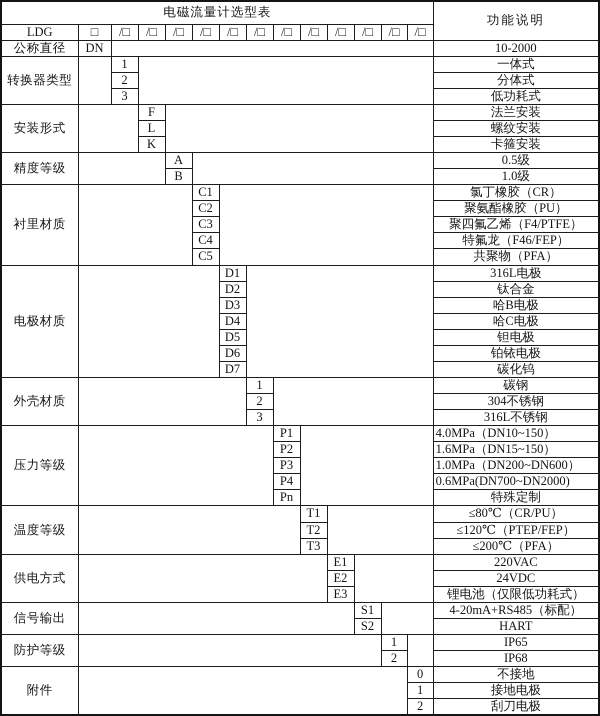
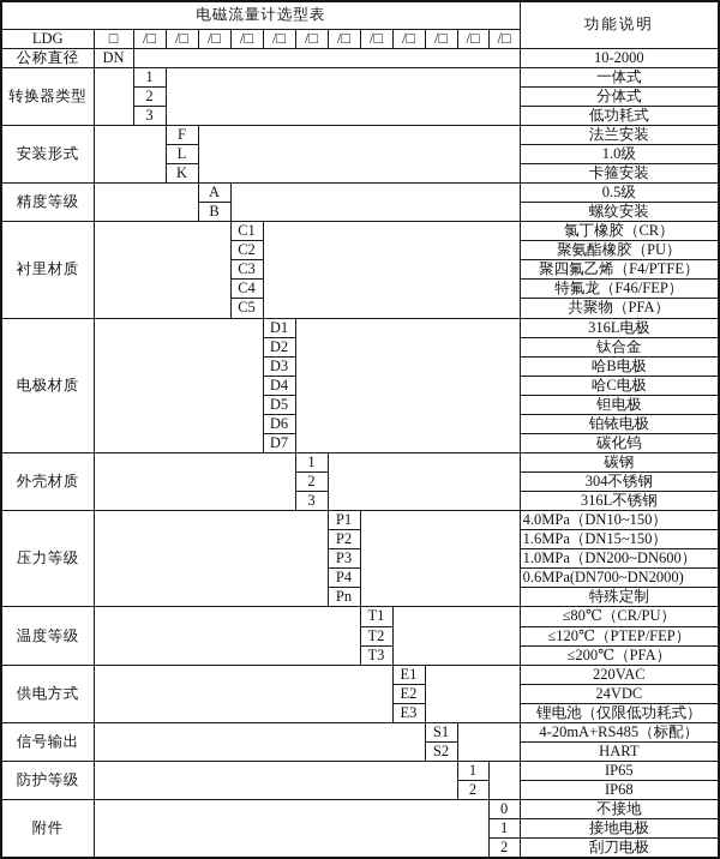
  电磁流量计选型表	功能说明
  LDG	□	/□	/□	/□	/□	/□	/□	/□	/□	/□	/□	/□	/□
  公称直径	DN		10-2000
  转换器类型		1		一体式
  2	分体式
  3	低功耗式
  安装形式		F		法兰安装
- L	螺纹安装
+ L	1.0级
  K	卡箍安装
  精度等级		A		0.5级
- B	1.0级
+ B	螺纹安装
  衬里材质		C1		氯丁橡胶（CR）
  C2	聚氨酯橡胶（PU）
  C3	聚四氟乙烯（F4/PTFE）
  C4	特氟龙（F46/FEP）
  C5	共聚物（PFA）
  电极材质		D1		316L电极
  D2	钛合金
  D3	哈B电极
  D4	哈C电极
  D5	钽电极
  D6	铂铱电极
  D7	碳化钨
  外壳材质		1		碳钢
  2	304不锈钢
  3	316L不锈钢
  压力等级		P1		4.0MPa（DN10~150）
  P2	1.6MPa（DN15~150）
  P3	1.0MPa（DN200~DN600）
  P4	0.6MPa(DN700~DN2000)
  Pn	特殊定制
  温度等级		T1		≤80℃（CR/PU）
  T2	≤120℃（PTEP/FEP）
  T3	≤200℃（PFA）
  供电方式		E1		220VAC
  E2	24VDC
  E3	锂电池（仅限低功耗式）
  信号输出		S1		4-20mA+RS485（标配）
  S2	HART
  防护等级		1		IP65
  2	IP68
  附件		0	不接地
  1	接地电极
  2	刮刀电极
